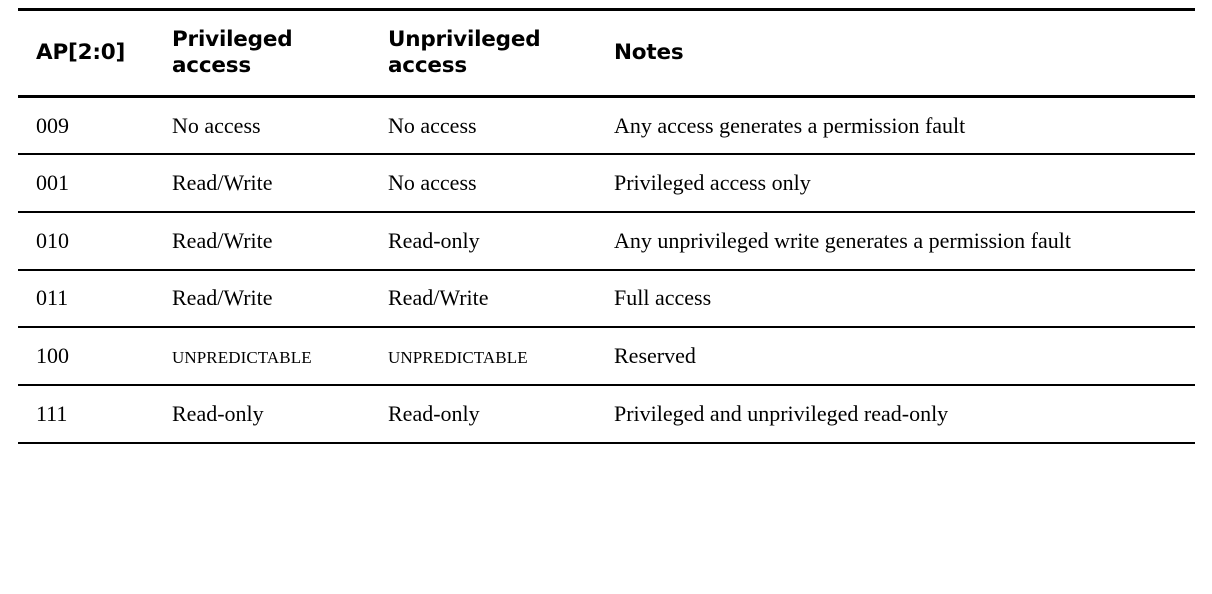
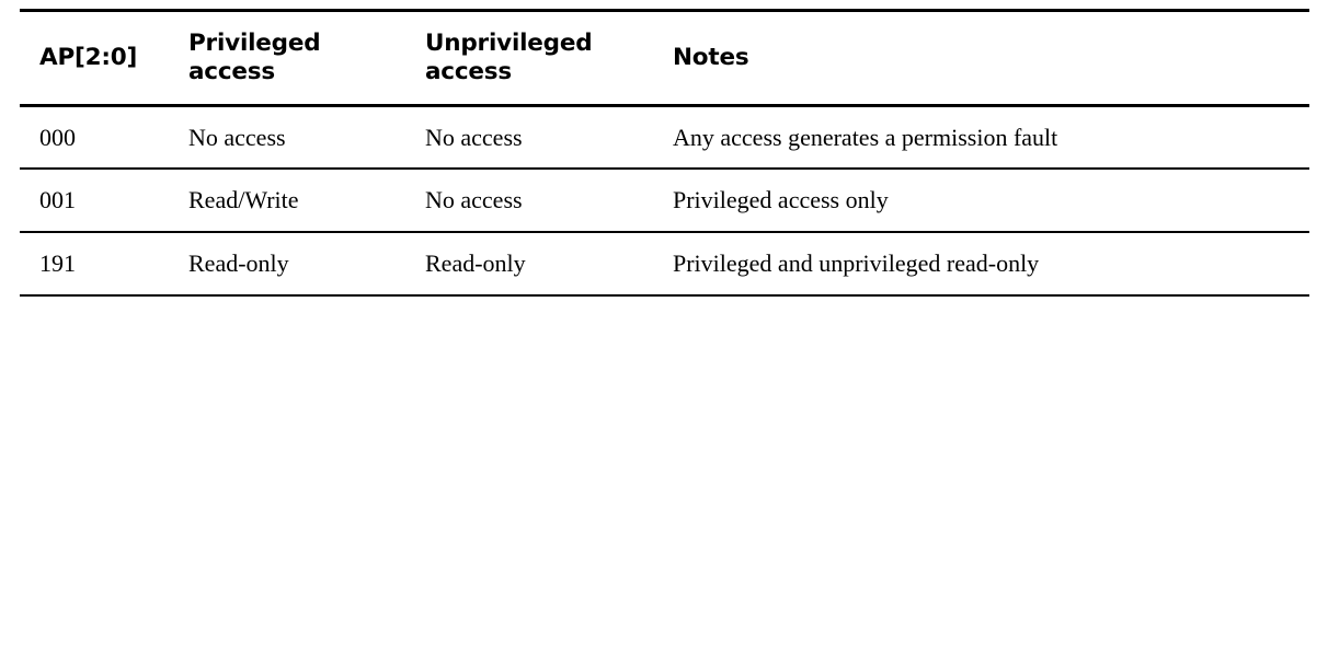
  AP[2:0]	Privileged access	Unprivileged access	Notes
- 009	No access	No access	Any access generates a permission fault
+ 000	No access	No access	Any access generates a permission fault
  001	Read/Write	No access	Privileged access only
- 010	Read/Write	Read-only	Any unprivileged write generates a permission fault
- 011	Read/Write	Read/Write	Full access
- 100	UNPREDICTABLE	UNPREDICTABLE	Reserved
- 111	Read-only	Read-only	Privileged and unprivileged read-only
+ 191	Read-only	Read-only	Privileged and unprivileged read-only
